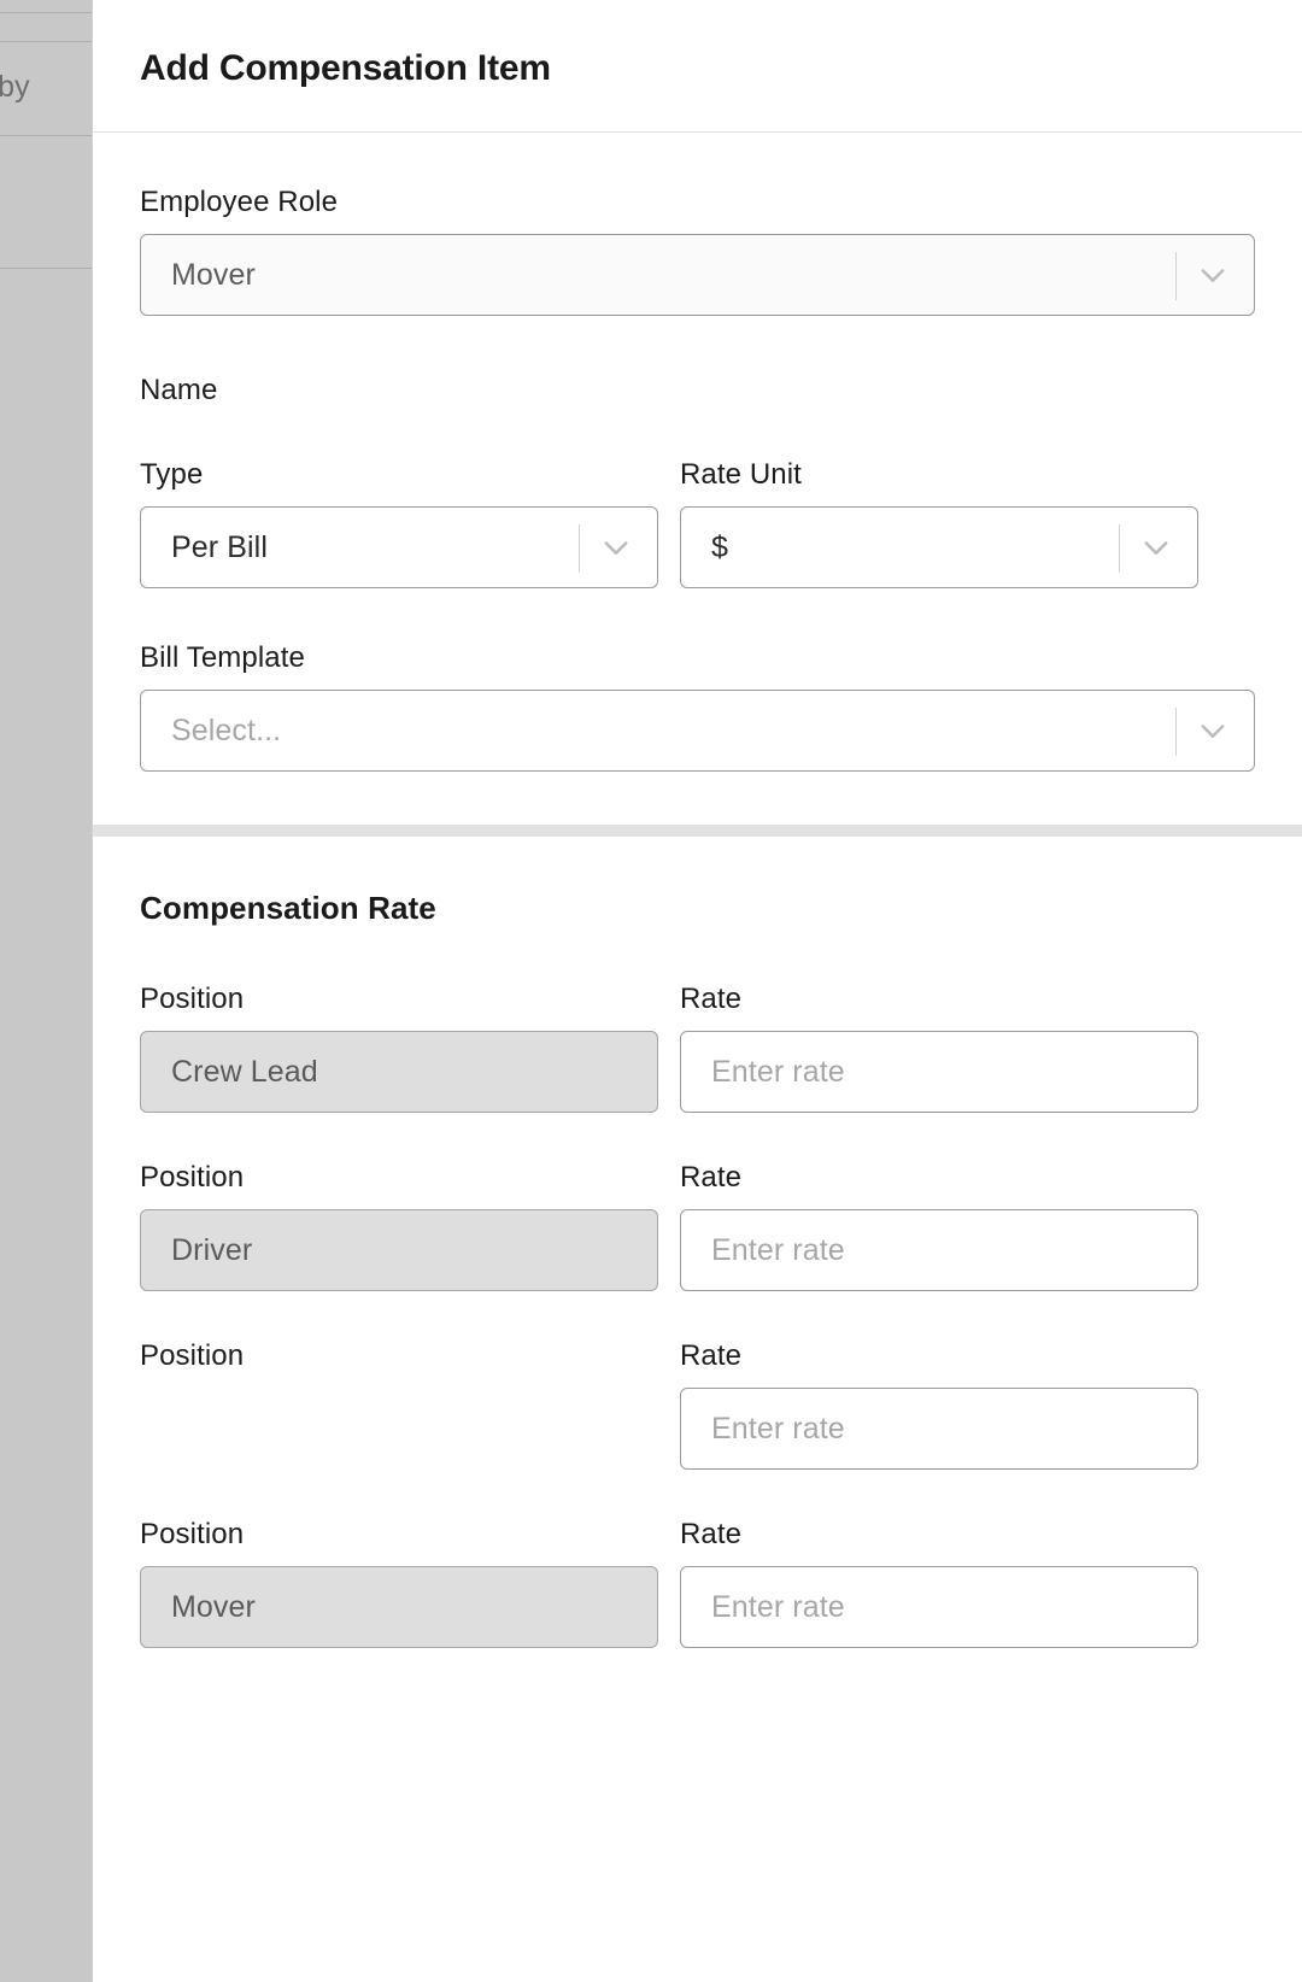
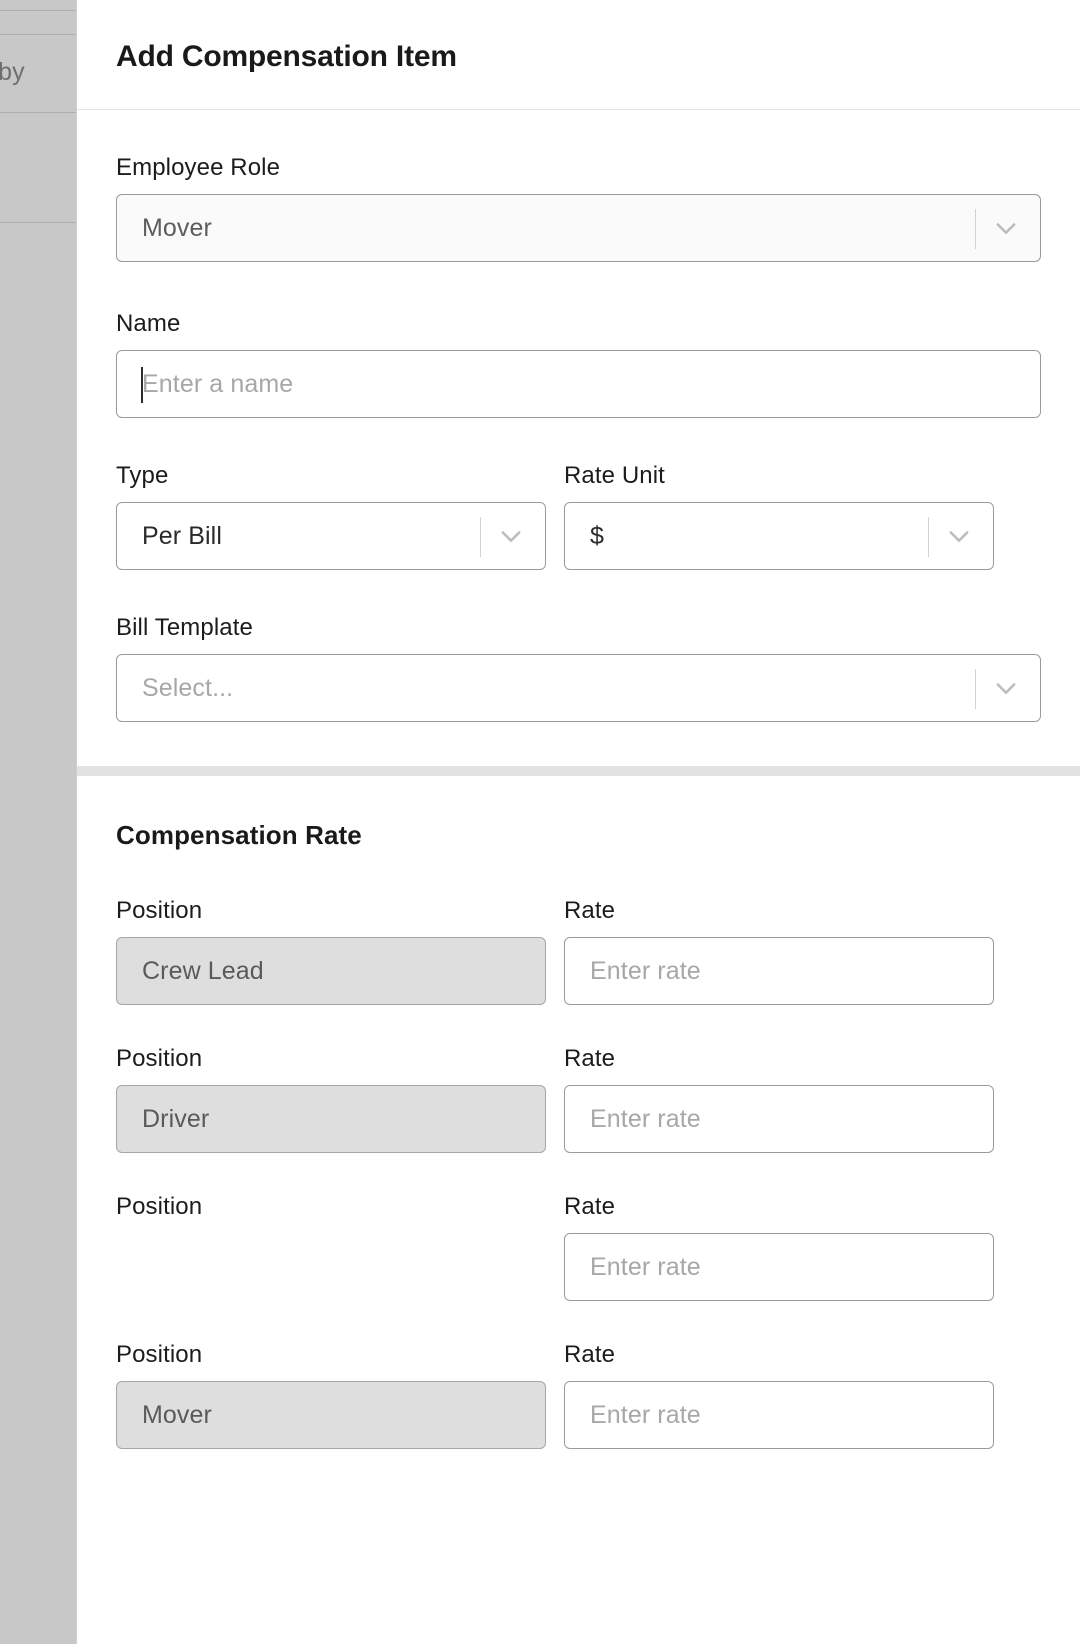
  Add Compensation Item
  Employee Role
  Mover
  Name
+ Enter a name
  Type
  Per Bill
  Rate Unit
  $
  Bill Template
  Select...
  Compensation Rate
  Position
  Crew Lead
  Rate
  Enter rate
  Position
  Driver
  Rate
  Enter rate
  Position
  Rate
  Enter rate
  Position
  Mover
  Rate
  Enter rate
